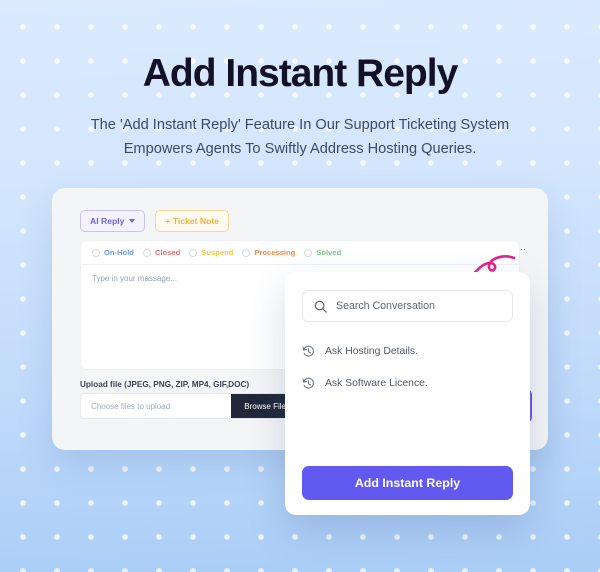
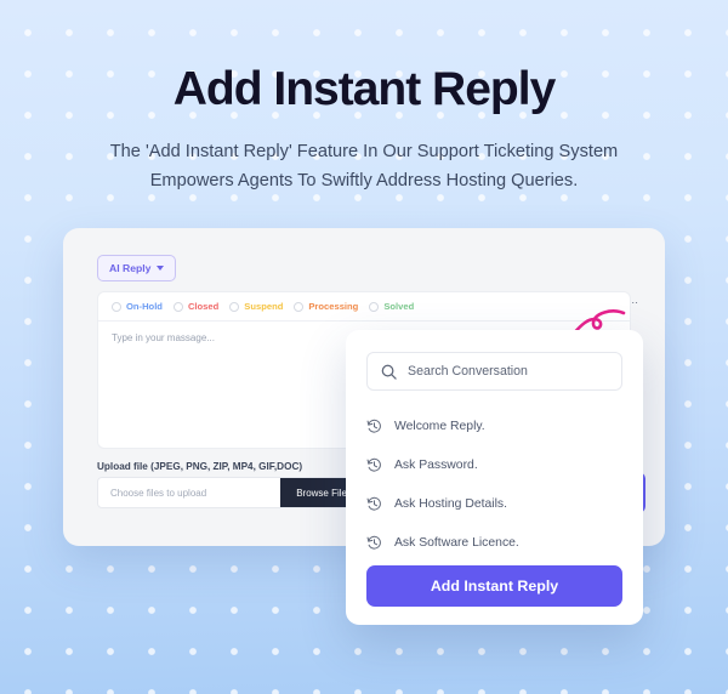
  Add Instant Reply
  The 'Add Instant Reply' Feature In Our Support Ticketing System Empowers Agents To Swiftly Address Hosting Queries.
  AI Reply
- + Ticket Note
  On-Hold
  Closed
  Suspend
  Processing
  Solved
  Type in your massage...
  Upload file (JPEG, PNG, ZIP, MP4, GIF,DOC)
  Choose files to upload
  Browse File
  Search Conversation
+ Welcome Reply.
+ Ask Password.
  Ask Hosting Details.
  Ask Software Licence.
  Add Instant Reply
